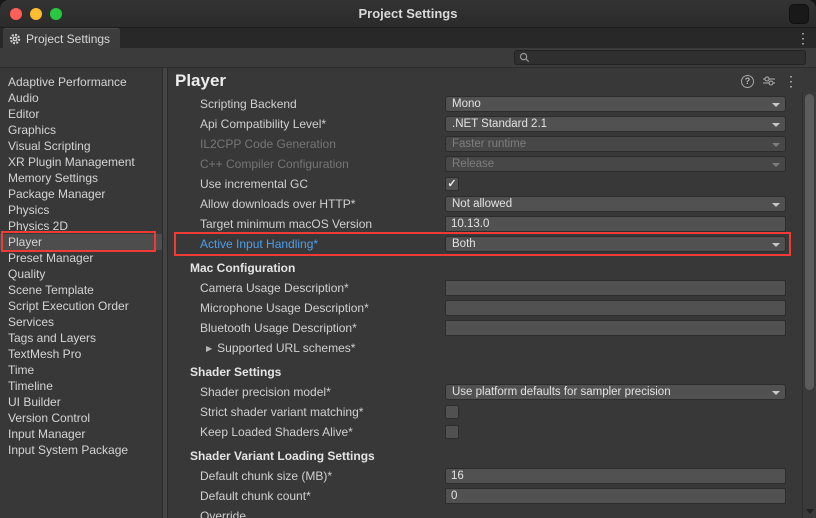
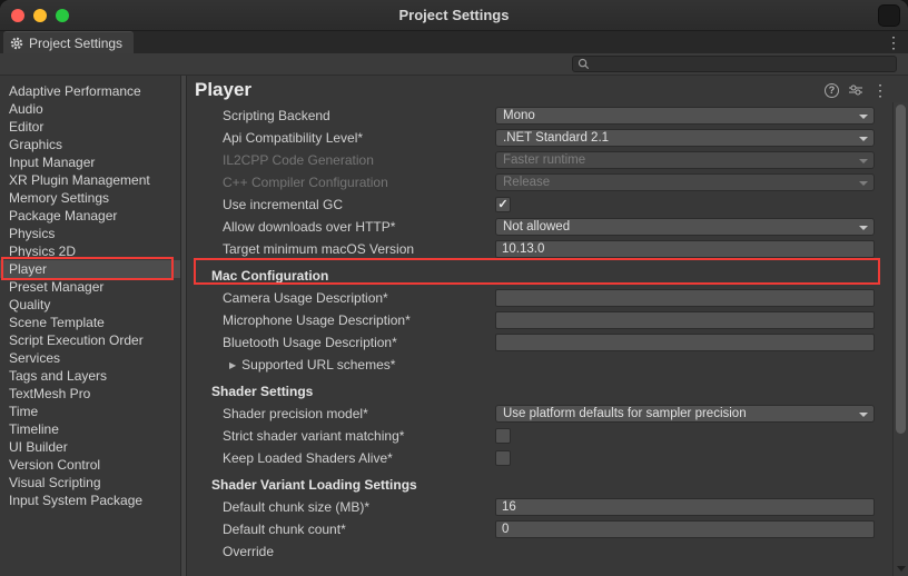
  Project Settings
  Project Settings
  ⋮
  Adaptive Performance
  Audio
  Editor
  Graphics
- Visual Scripting
+ Input Manager
  XR Plugin Management
  Memory Settings
  Package Manager
  Physics
  Physics 2D
  Player
  Preset Manager
  Quality
  Scene Template
  Script Execution Order
  Services
  Tags and Layers
  TextMesh Pro
  Time
  Timeline
  UI Builder
  Version Control
- Input Manager
+ Visual Scripting
  Input System Package
  Player
  ?
  ⋮
  Scripting Backend
  Mono
  Api Compatibility Level*
  .NET Standard 2.1
  IL2CPP Code Generation
  Faster runtime
  C++ Compiler Configuration
  Release
  Use incremental GC
  ✓
  Allow downloads over HTTP*
  Not allowed
  Target minimum macOS Version
  10.13.0
- Active Input Handling*
- Both
  Mac Configuration
  Camera Usage Description*
  Microphone Usage Description*
  Bluetooth Usage Description*
  ▶
  Supported URL schemes*
  Shader Settings
  Shader precision model*
  Use platform defaults for sampler precision
  Strict shader variant matching*
  Keep Loaded Shaders Alive*
  Shader Variant Loading Settings
  Default chunk size (MB)*
  16
  Default chunk count*
  0
  Override
